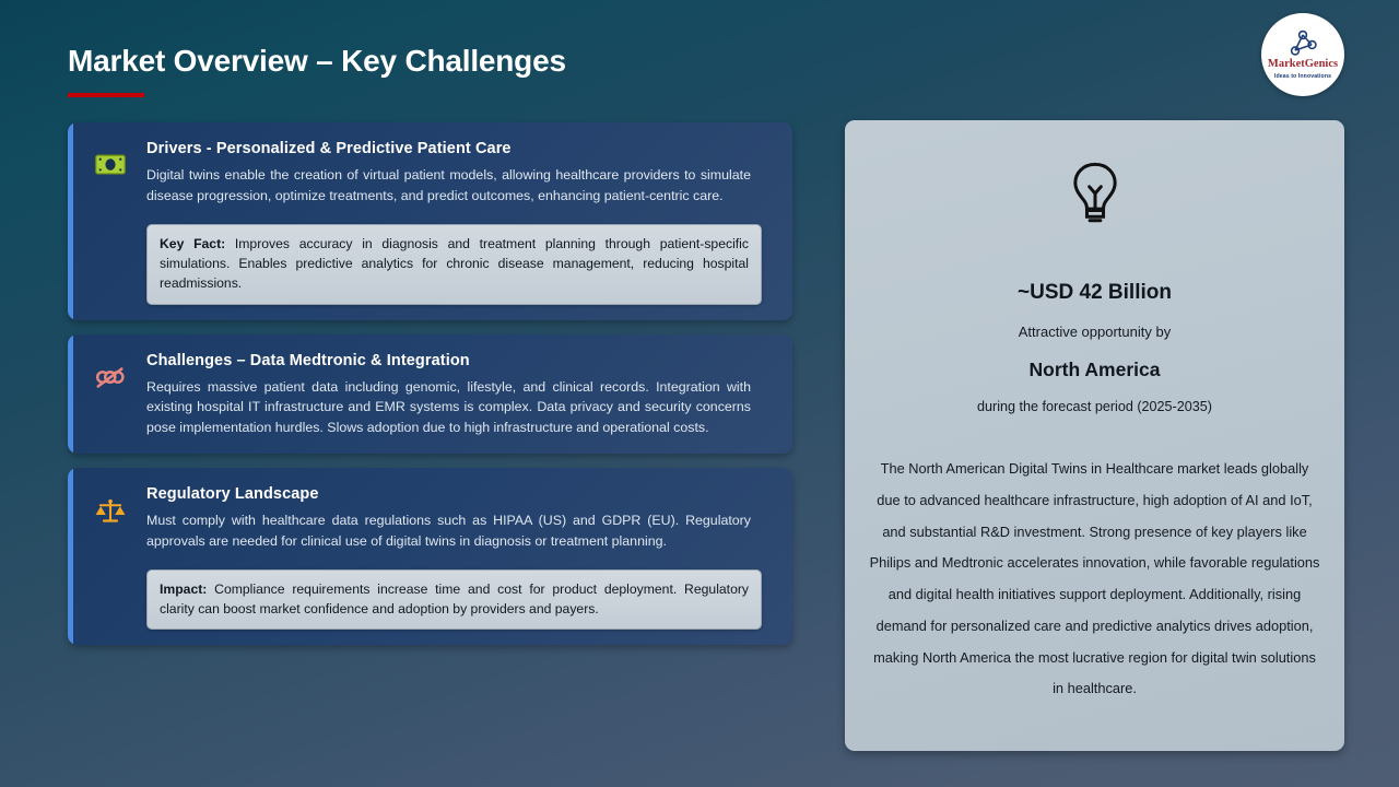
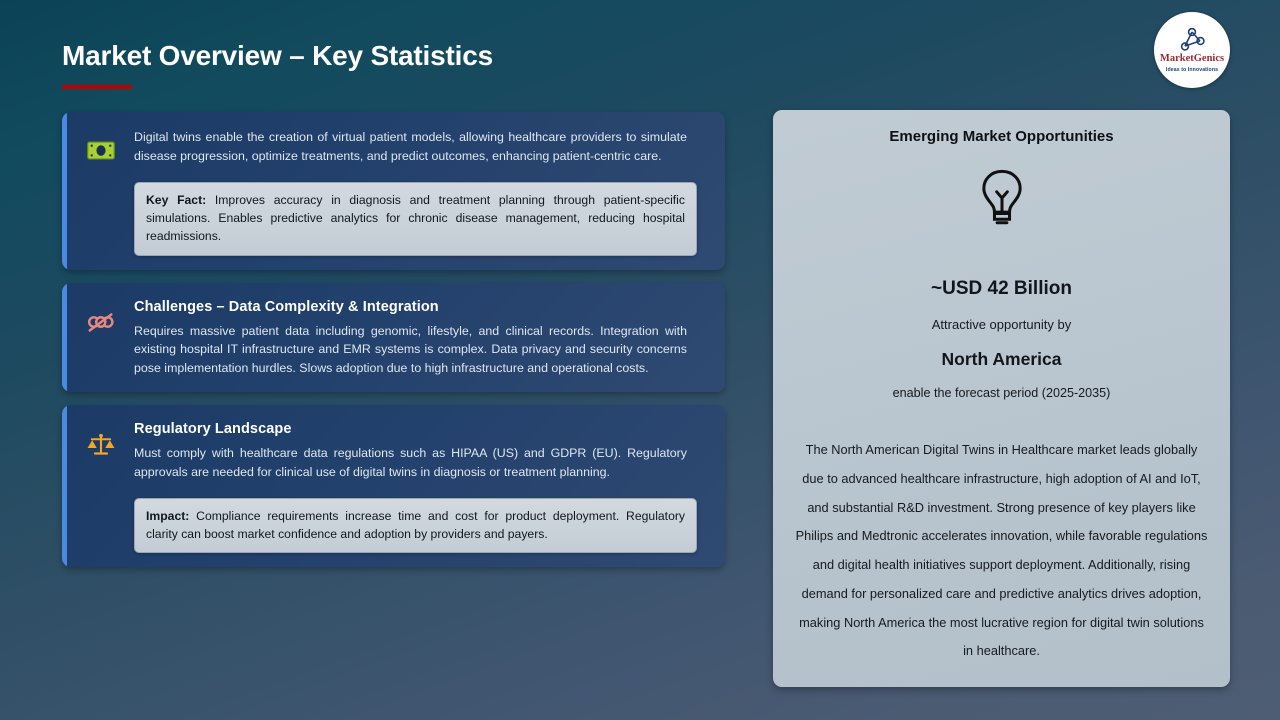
- Market Overview – Key Challenges
+ Market Overview – Key Statistics
  MarketGenics
- Drivers - Personalized & Predictive Patient Care
  Digital twins enable the creation of virtual patient models, allowing healthcare providers to simulate disease progression, optimize treatments, and predict outcomes, enhancing patient-centric care.
  Key Fact: Improves accuracy in diagnosis and treatment planning through patient-specific simulations. Enables predictive analytics for chronic disease management, reducing hospital readmissions.
- Challenges – Data Medtronic & Integration
+ Challenges – Data Complexity & Integration
  Requires massive patient data including genomic, lifestyle, and clinical records. Integration with existing hospital IT infrastructure and EMR systems is complex. Data privacy and security concerns pose implementation hurdles. Slows adoption due to high infrastructure and operational costs.
  Regulatory Landscape
  Must comply with healthcare data regulations such as HIPAA (US) and GDPR (EU). Regulatory approvals are needed for clinical use of digital twins in diagnosis or treatment planning.
  Impact: Compliance requirements increase time and cost for product deployment. Regulatory clarity can boost market confidence and adoption by providers and payers.
+ Emerging Market Opportunities
  ~USD 42 Billion
  Attractive opportunity by
  North America
- during the forecast period (2025-2035)
+ enable the forecast period (2025-2035)
  The North American Digital Twins in Healthcare market leads globally due to advanced healthcare infrastructure, high adoption of AI and IoT, and substantial R&D investment. Strong presence of key players like Philips and Medtronic accelerates innovation, while favorable regulations and digital health initiatives support deployment. Additionally, rising demand for personalized care and predictive analytics drives adoption, making North America the most lucrative region for digital twin solutions in healthcare.
